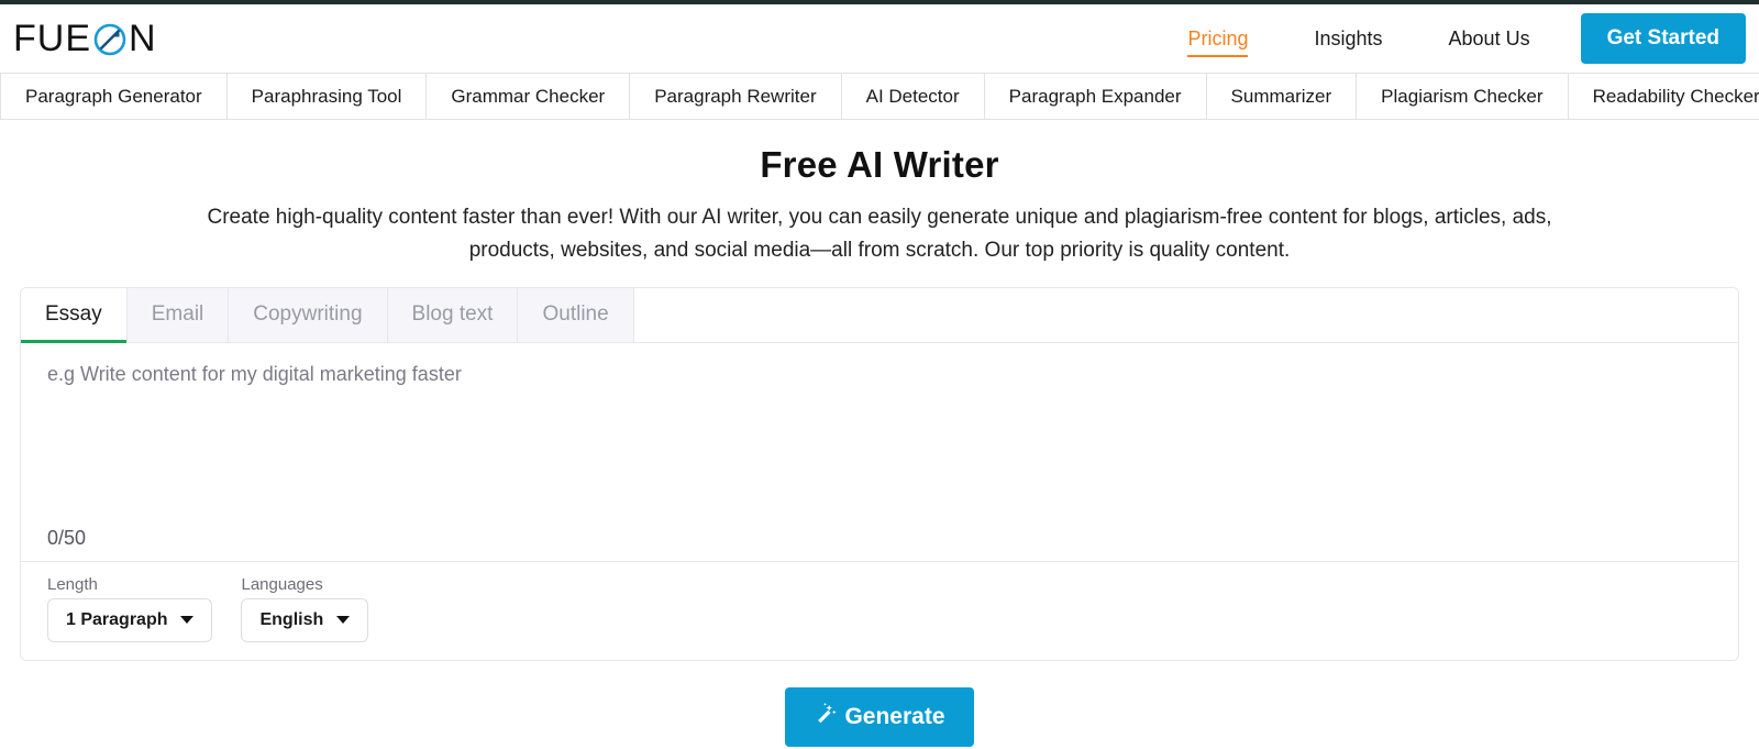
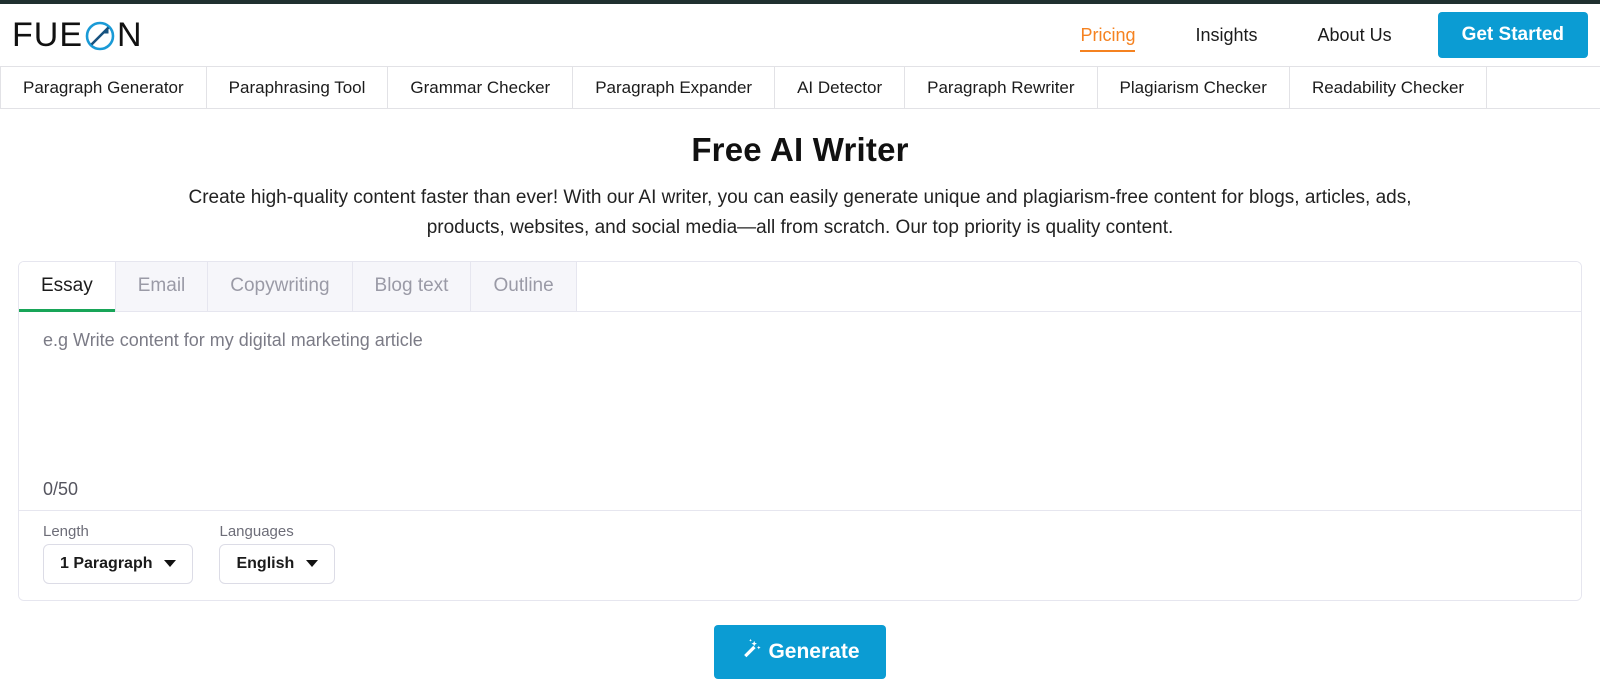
  FUE
  N
  Pricing
  Insights
  About Us
  Get Started
  Paragraph Generator
  Paraphrasing Tool
  Grammar Checker
- Paragraph Rewriter
+ Paragraph Expander
  AI Detector
- Paragraph Expander
+ Paragraph Rewriter
- Summarizer
  Plagiarism Checker
  Readability Checker
  Free AI Writer
  Create high-quality content faster than ever! With our AI writer, you can easily generate unique and plagiarism-free content for blogs, articles, ads, products, websites, and social media—all from scratch. Our top priority is quality content.
  Essay
  Email
  Copywriting
  Blog text
  Outline
- e.g Write content for my digital marketing faster
+ e.g Write content for my digital marketing article
  0/50
  Length
  1 Paragraph
  Languages
  English
  Generate
